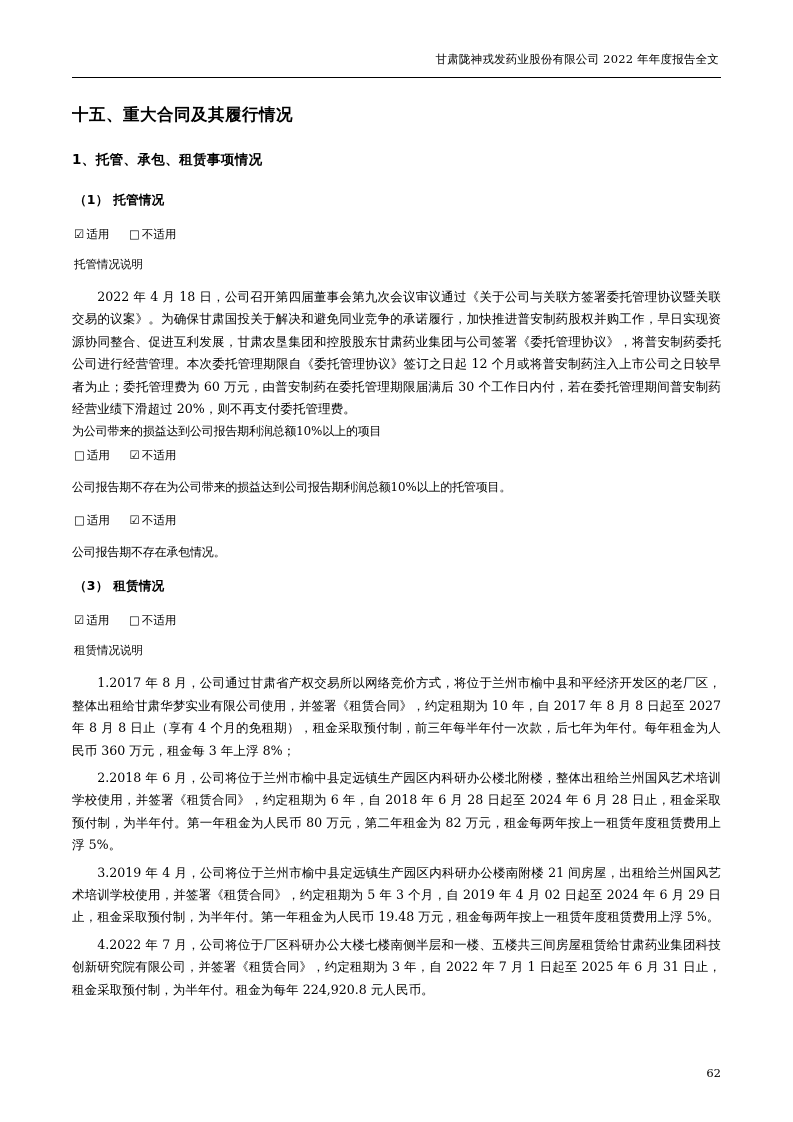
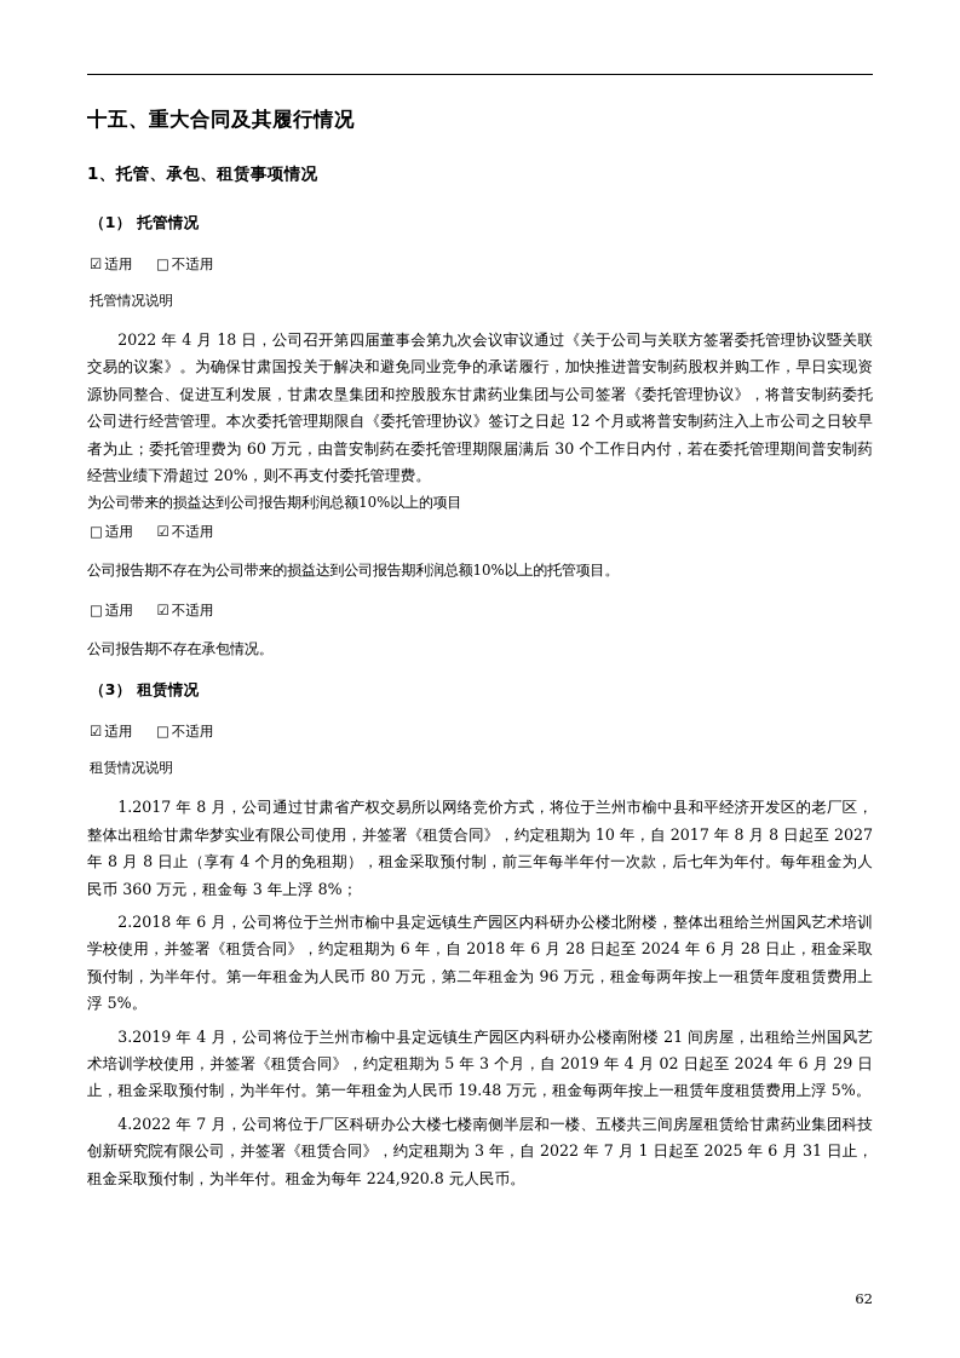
- 甘肃陇神戎发药业股份有限公司 2022 年年度报告全文
  十五、重大合同及其履行情况
  1、托管、承包、租赁事项情况
  （1） 托管情况
  ☑ 适用 □ 不适用
  托管情况说明
  2022 年 4 月 18 日，公司召开第四届董事会第九次会议审议通过《关于公司与关联方签署委托管理协议暨关联交易的议案》。为确保甘肃国投关于解决和避免同业竞争的承诺履行，加快推进普安制药股权并购工作，早日实现资源协同整合、促进互利发展，甘肃农垦集团和控股股东甘肃药业集团与公司签署《委托管理协议》，将普安制药委托公司进行经营管理。本次委托管理期限自《委托管理协议》签订之日起 12 个月或将普安制药注入上市公司之日较早者为止；委托管理费为 60 万元，由普安制药在委托管理期限届满后 30 个工作日内付，若在委托管理期间普安制药经营业绩下滑超过 20%，则不再支付委托管理费。
  为公司带来的损益达到公司报告期利润总额10%以上的项目
  □ 适用 ☑ 不适用
  公司报告期不存在为公司带来的损益达到公司报告期利润总额10%以上的托管项目。
  □ 适用 ☑ 不适用
  公司报告期不存在承包情况。
  （3） 租赁情况
  ☑ 适用 □ 不适用
  租赁情况说明
  1.2017 年 8 月，公司通过甘肃省产权交易所以网络竞价方式，将位于兰州市榆中县和平经济开发区的老厂区，整体出租给甘肃华梦实业有限公司使用，并签署《租赁合同》，约定租期为 10 年，自 2017 年 8 月 8 日起至 2027 年 8 月 8 日止（享有 4 个月的免租期），租金采取预付制，前三年每半年付一次款，后七年为年付。每年租金为人民币 360 万元，租金每 3 年上浮 8%；
- 2.2018 年 6 月，公司将位于兰州市榆中县定远镇生产园区内科研办公楼北附楼，整体出租给兰州国风艺术培训学校使用，并签署《租赁合同》，约定租期为 6 年，自 2018 年 6 月 28 日起至 2024 年 6 月 28 日止，租金采取预付制，为半年付。第一年租金为人民币 80 万元，第二年租金为 82 万元，租金每两年按上一租赁年度租赁费用上浮 5%。
+ 2.2018 年 6 月，公司将位于兰州市榆中县定远镇生产园区内科研办公楼北附楼，整体出租给兰州国风艺术培训学校使用，并签署《租赁合同》，约定租期为 6 年，自 2018 年 6 月 28 日起至 2024 年 6 月 28 日止，租金采取预付制，为半年付。第一年租金为人民币 80 万元，第二年租金为 96 万元，租金每两年按上一租赁年度租赁费用上浮 5%。
  3.2019 年 4 月，公司将位于兰州市榆中县定远镇生产园区内科研办公楼南附楼 21 间房屋，出租给兰州国风艺术培训学校使用，并签署《租赁合同》，约定租期为 5 年 3 个月，自 2019 年 4 月 02 日起至 2024 年 6 月 29 日止，租金采取预付制，为半年付。第一年租金为人民币 19.48 万元，租金每两年按上一租赁年度租赁费用上浮 5%。
  4.2022 年 7 月，公司将位于厂区科研办公大楼七楼南侧半层和一楼、五楼共三间房屋租赁给甘肃药业集团科技创新研究院有限公司，并签署《租赁合同》，约定租期为 3 年，自 2022 年 7 月 1 日起至 2025 年 6 月 31 日止，租金采取预付制，为半年付。租金为每年 224,920.8 元人民币。
  62
